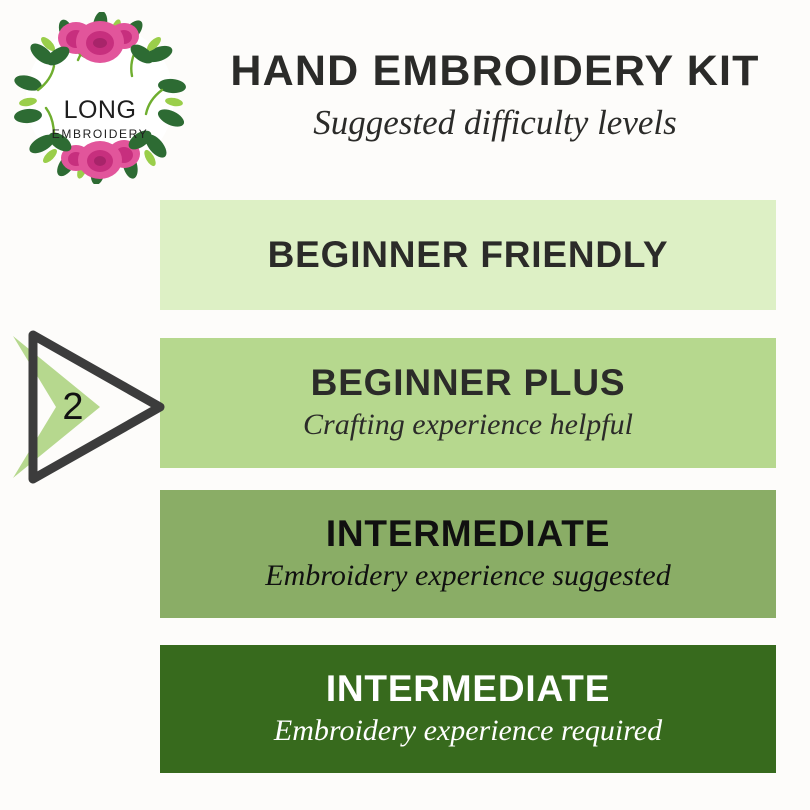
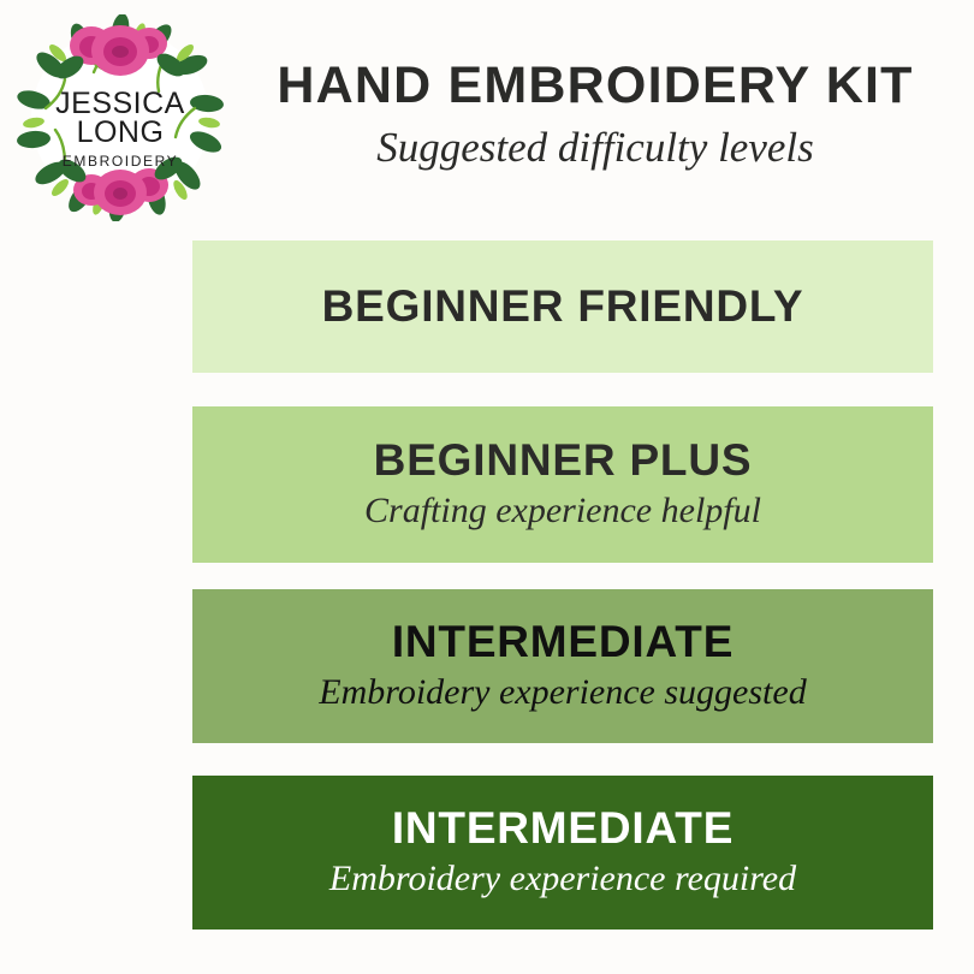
+ JESSICA
  LONG
  EMBROIDERY
  HAND EMBROIDERY KIT
  Suggested difficulty levels
  BEGINNER FRIENDLY
  BEGINNER PLUS
  Crafting experience helpful
  INTERMEDIATE
  Embroidery experience suggested
  INTERMEDIATE
  Embroidery experience required
- 2
